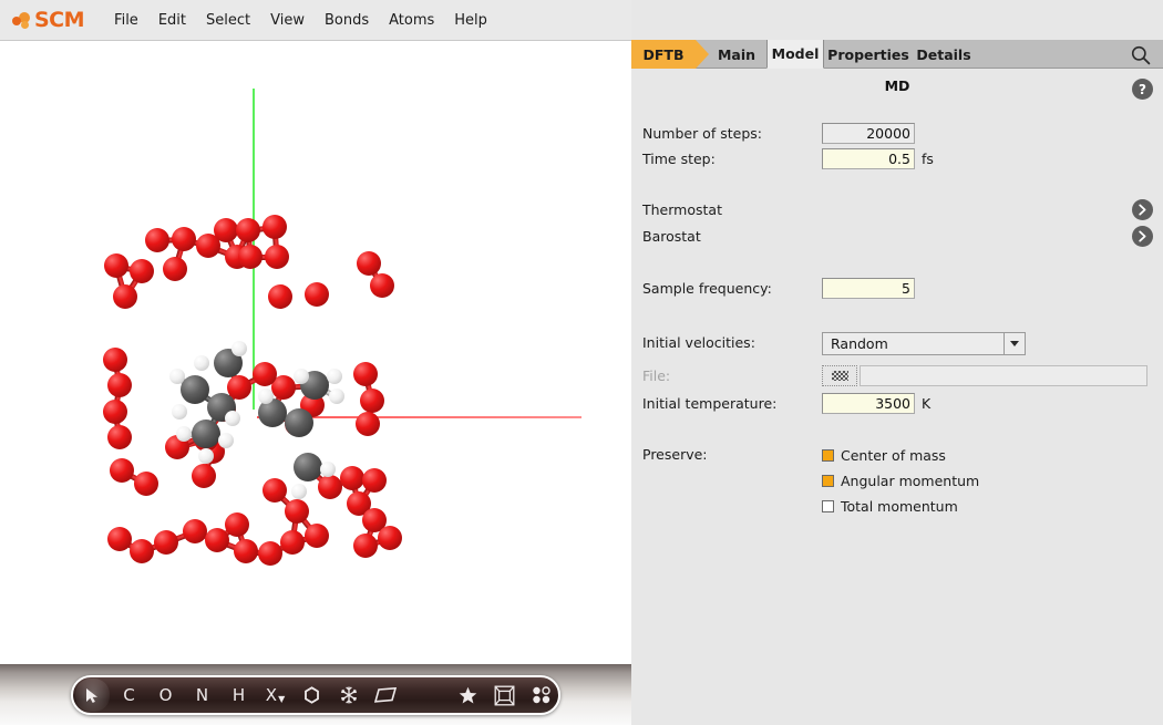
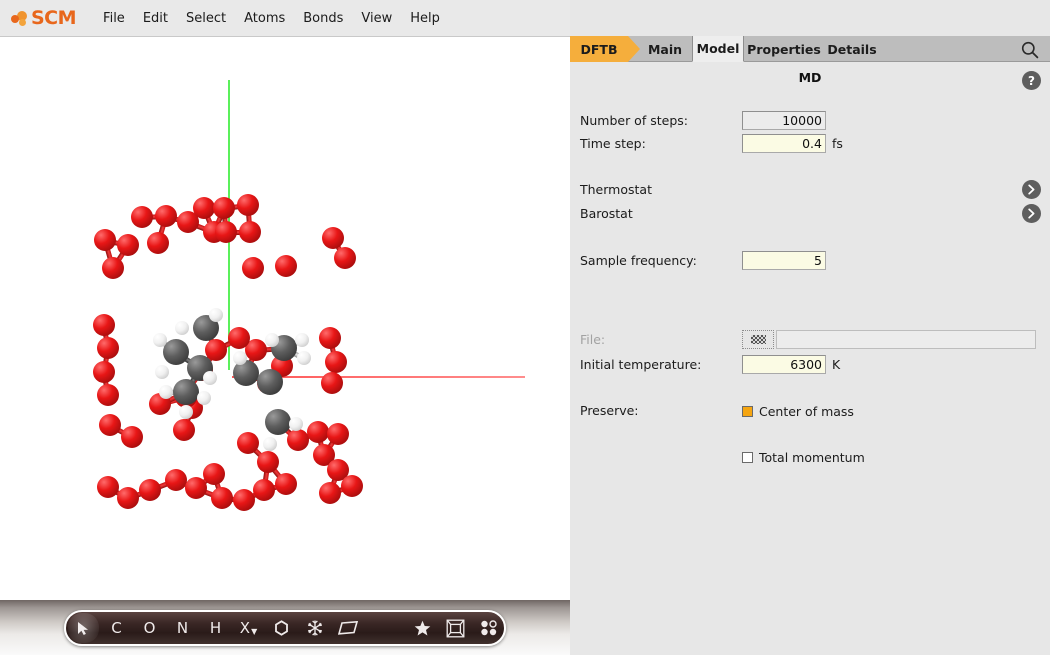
  SCM
  File
  Edit
  Select
- View
+ Atoms
  Bonds
- Atoms
+ View
  Help
  C
  O
  N
  H
  X
  ▼
  DFTB
  Main
  Model
  Properties
  Details
  MD
  ?
  Number of steps:
- 20000
+ 10000
  Time step:
- 0.5
+ 0.4
  fs
  Thermostat
  Barostat
  Sample frequency:
  5
- Initial velocities:
- Random
  File:
  Initial temperature:
- 3500
+ 6300
  K
  Preserve:
  Center of mass
- Angular momentum
  Total momentum
